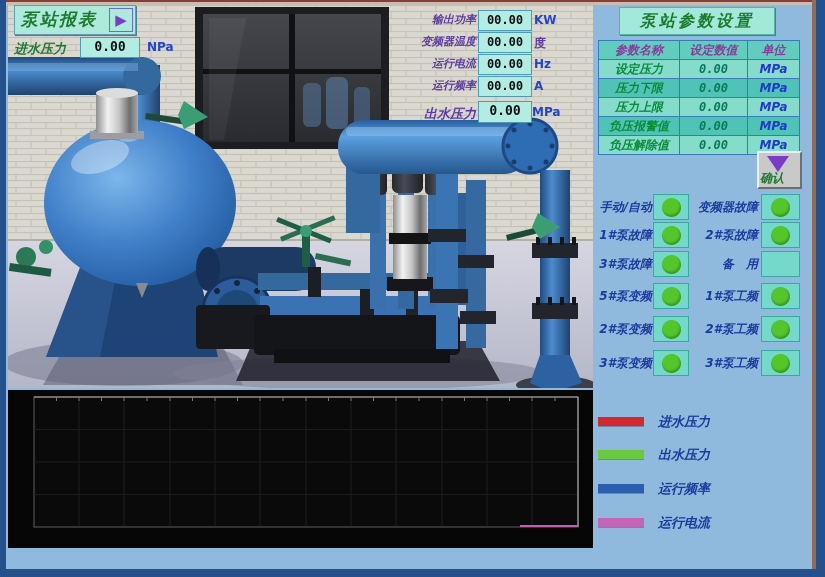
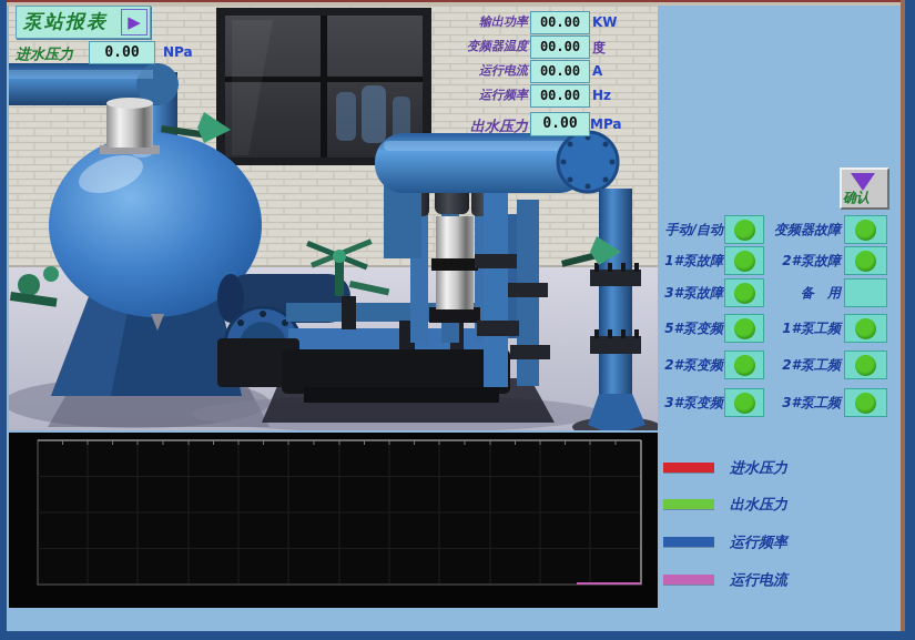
  泵站报表
  ▶
  进水压力
  0.00
  NPa
  输出功率
  00.00
  KW
  变频器温度
  00.00
  度
  运行电流
  00.00
- Hz
+ A
  运行频率
  00.00
- A
+ Hz
  出水压力
  0.00
  MPa
- 泵站参数设置
- 参数名称	设定数值	单位
- 设定压力	0.00	MPa
- 压力下限	0.00	MPa
- 压力上限	0.00	MPa
- 负压报警值	0.00	MPa
- 负压解除值	0.00	MPa
  确认
  手动/自动
  变频器故障
  1#泵故障
  2#泵故障
  3#泵故障
  备 用
  5#泵变频
  1#泵工频
  2#泵变频
  2#泵工频
  3#泵变频
  3#泵工频
  进水压力
  出水压力
  运行频率
  运行电流
